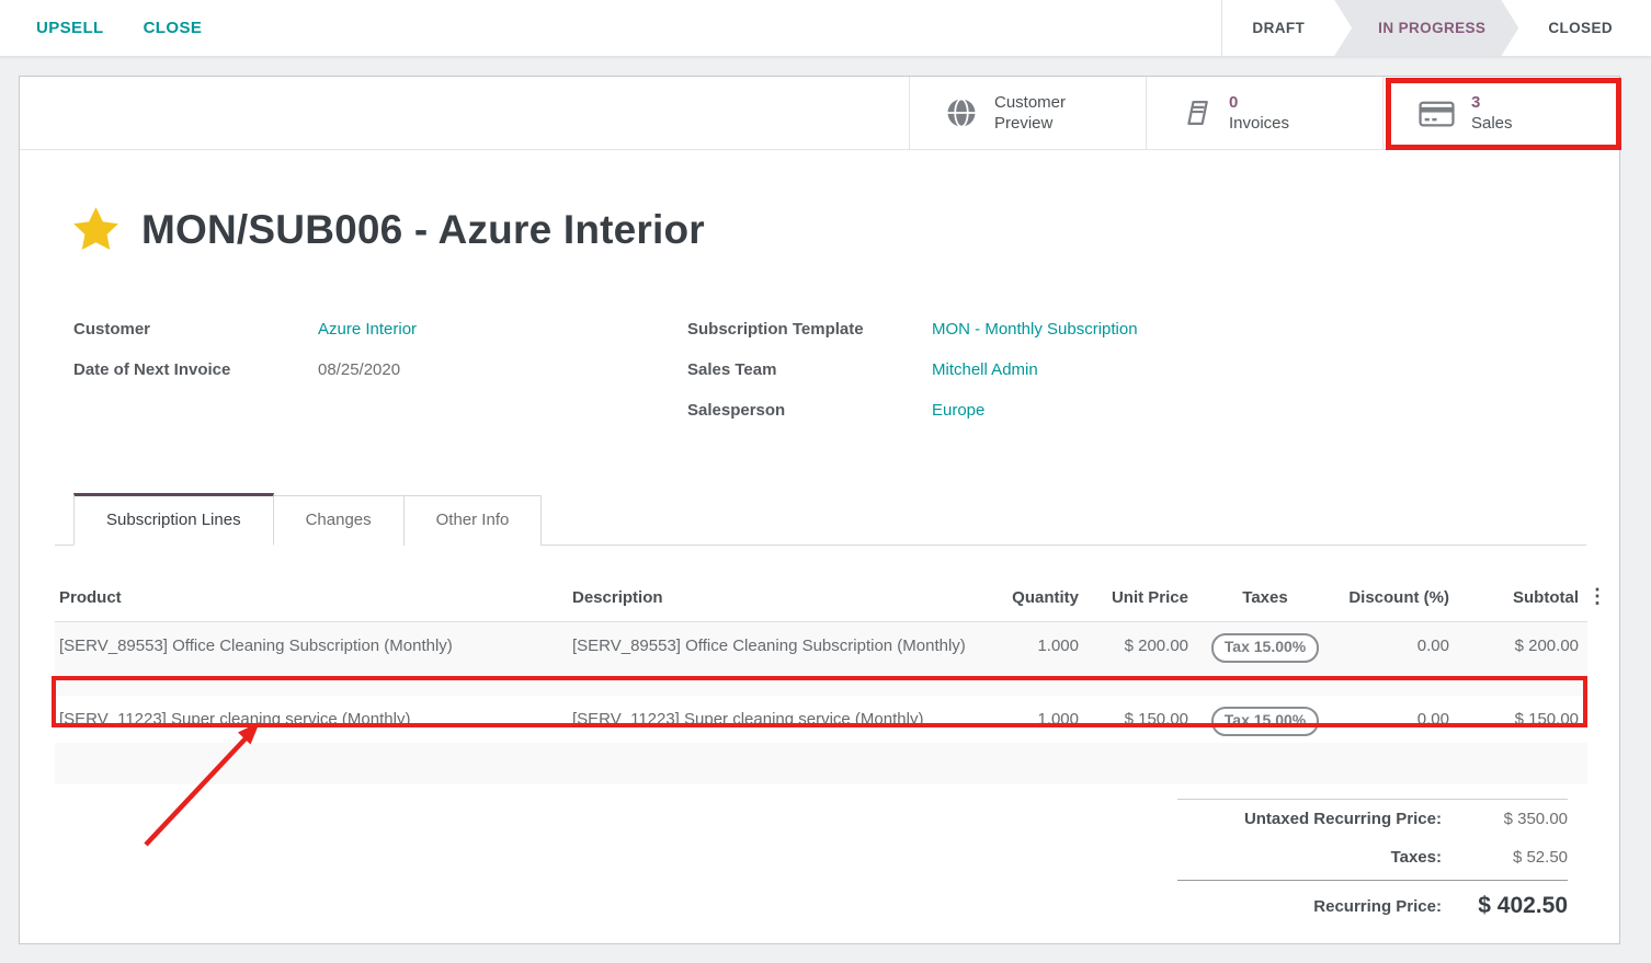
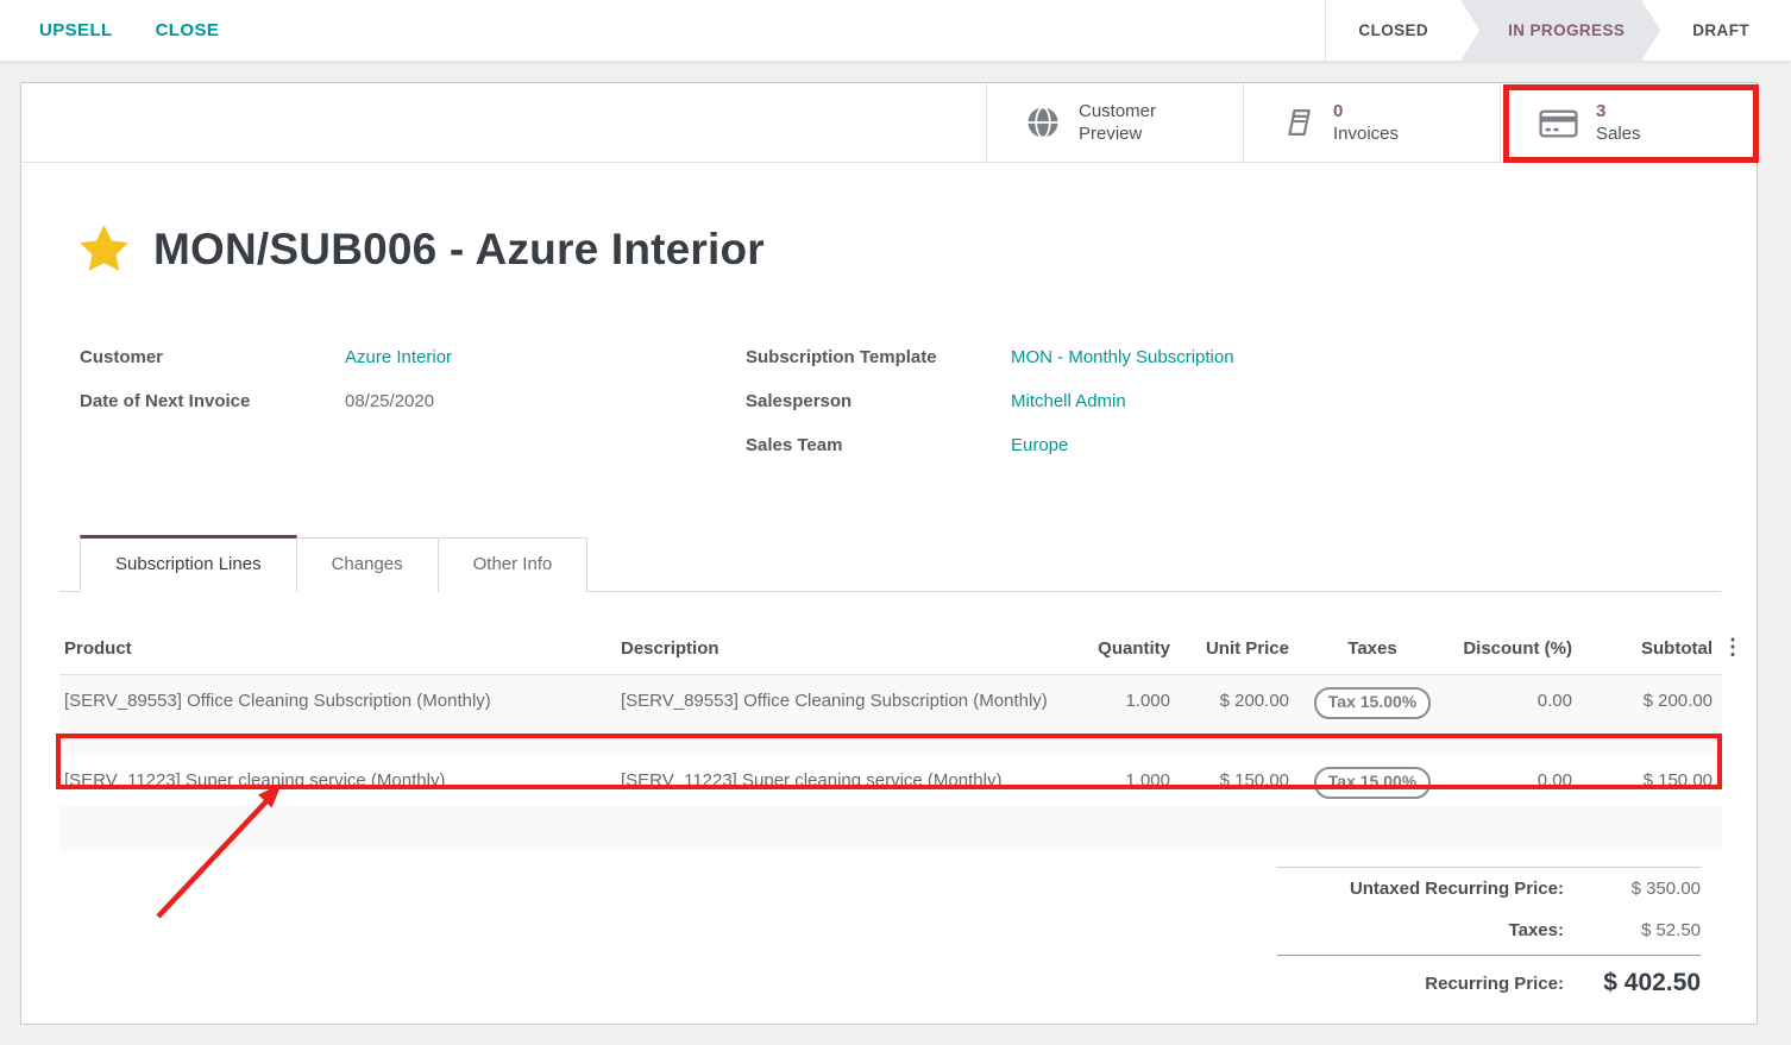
  UPSELL
  CLOSE
- DRAFT
+ CLOSED
  IN PROGRESS
- CLOSED
+ DRAFT
  Customer
  Preview
  0
  Invoices
  3
  Sales
  MON/SUB006 - Azure Interior
  Customer
  Azure Interior
  Date of Next Invoice
  08/25/2020
  Subscription Template
  MON - Monthly Subscription
- Sales Team
+ Salesperson
  Mitchell Admin
- Salesperson
+ Sales Team
  Europe
  Subscription Lines
  Changes
  Other Info
  Product
  Description
  Quantity
  Unit Price
  Taxes
  Discount (%)
  Subtotal
  ⋮
  [SERV_89553] Office Cleaning Subscription (Monthly)
  [SERV_89553] Office Cleaning Subscription (Monthly)
  1.000
  $ 200.00
  Tax 15.00%
  0.00
  $ 200.00
  [SERV_11223] Super cleaning service (Monthly)
  [SERV_11223] Super cleaning service (Monthly)
  1.000
  $ 150.00
  Tax 15.00%
  0.00
  $ 150.00
  Untaxed Recurring Price:
  $ 350.00
  Taxes:
  $ 52.50
  Recurring Price:
  $ 402.50
